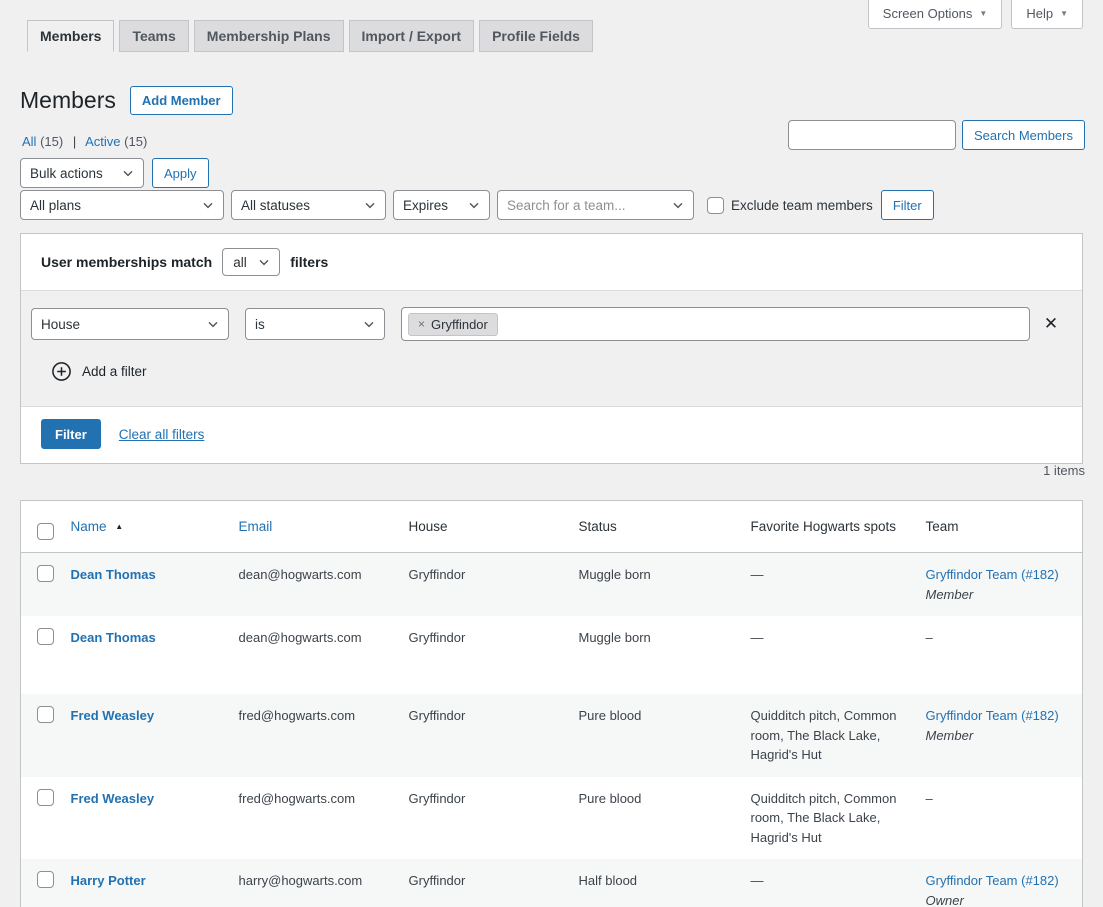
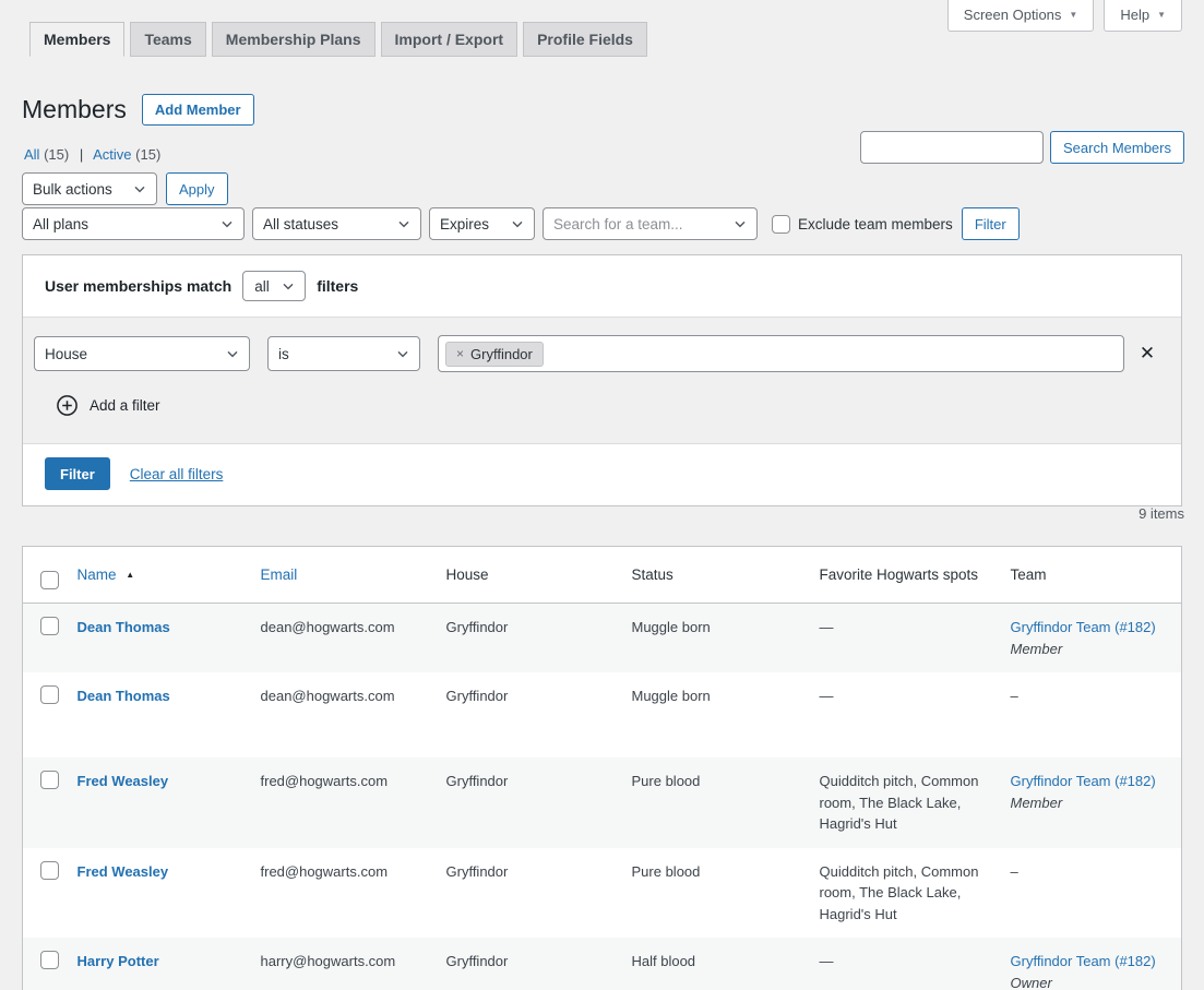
  Screen Options
  ▼
  Help
  ▼
  Members
  Teams
  Membership Plans
  Import / Export
  Profile Fields
  Members
  Add Member
  Search Members
  All (15) | Active (15)
  Bulk actions
  Apply
  All plans
  All statuses
  Expires
  Search for a team...
  Exclude team members
  Filter
  User memberships match
  all
  filters
  House
  is
  ×
  Gryffindor
  ✕
  Add a filter
  Filter
  Clear all filters
- 1 items
+ 9 items
  	Name ▲	Email	House	Status	Favorite Hogwarts spots	Team
  	Dean Thomas	dean@hogwarts.com	Gryffindor	Muggle born	—	Gryffindor Team (#182) Member
  	Dean Thomas	dean@hogwarts.com	Gryffindor	Muggle born	—	–
  	Fred Weasley	fred@hogwarts.com	Gryffindor	Pure blood	Quidditch pitch, Common room, The Black Lake, Hagrid's Hut	Gryffindor Team (#182) Member
  	Fred Weasley	fred@hogwarts.com	Gryffindor	Pure blood	Quidditch pitch, Common room, The Black Lake, Hagrid's Hut	–
  	Harry Potter	harry@hogwarts.com	Gryffindor	Half blood	—	Gryffindor Team (#182) Owner
